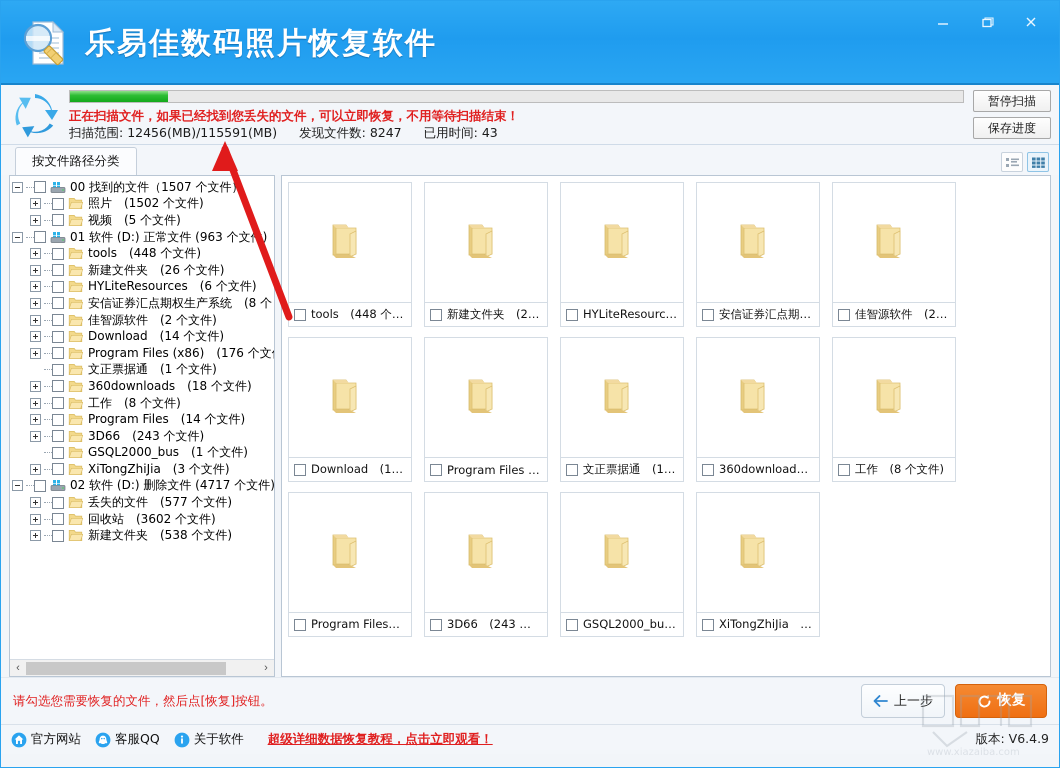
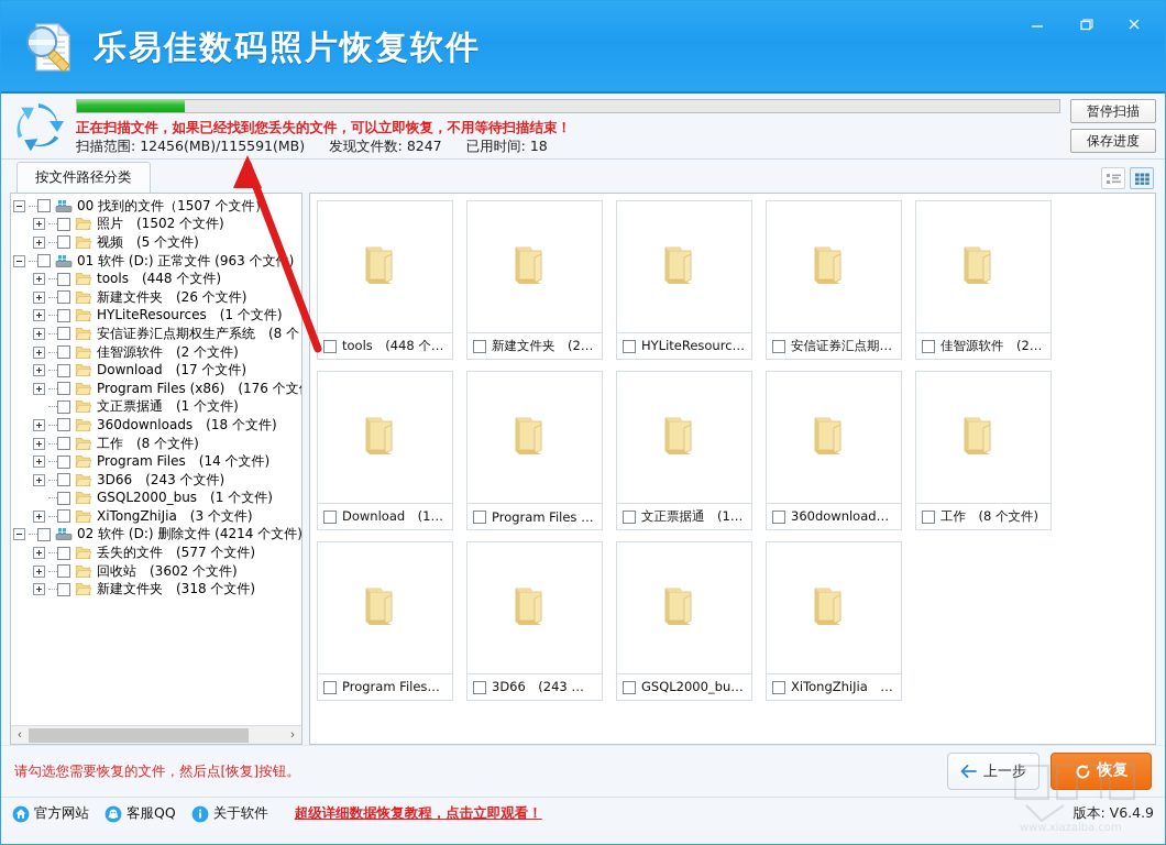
  乐易佳数码照片恢复软件
  正在扫描文件，如果已经找到您丢失的文件，可以立即恢复，不用等待扫描结束！
- 扫描范围: 12456(MB)/115591(MB) 发现文件数: 8247 已用时间: 43
+ 扫描范围: 12456(MB)/115591(MB) 发现文件数: 8247 已用时间: 18
  暂停扫描
  保存进度
  按文件路径分类
  00 找到的文件（1507 个文件
  照片 (1502 个文件)
  视频 (5 个文件)
  01 软件 (D:) 正常文件 (963 个文)
  tools (448 个文件)
  新建文件夹 (26 个文件)
- HYLiteResources (6 个文件)
+ HYLiteResources (1 个文件)
  安信证券汇点期权生产系统 (8 个
  佳智源软件 (2 个文件)
- Download (14 个文件)
+ Download (17 个文件)
  Program Files (x86) (176 个文
  文正票据通 (1 个文件)
  360downloads (18 个文件)
  工作 (8 个文件)
  Program Files (14 个文件)
  3D66 (243 个文件)
  GSQL2000_bus (1 个文件)
  XiTongZhiJia (3 个文件)
- 02 软件 (D:) 删除文件 (4717 个文件)
+ 02 软件 (D:) 删除文件 (4214 个文件)
  丢失的文件 (577 个文件)
  回收站 (3602 个文件)
- 新建文件夹 (538 个文件)
+ 新建文件夹 (318 个文件)
  ‹
  ›
  tools (448 个文
  新建文件夹 (26
  HYLiteResources
  安信证券汇点期…
  佳智源软件 (2 …
  Download (14
  Program Files (x
  文正票据通 (1 …
  360downloads
  工作 (8 个文件)
  Program Files (
  3D66 (243 个文
  GSQL2000_bus
  XiTongZhiJia (3
  请勾选您需要恢复的文件，然后点[恢复]按钮。
  上一步
  恢复
  官方网站
  客服QQ
  关于软件
  超级详细数据恢复教程，点击立即观看！
  版本: V6.4.9
  www.xiazaiba.com
